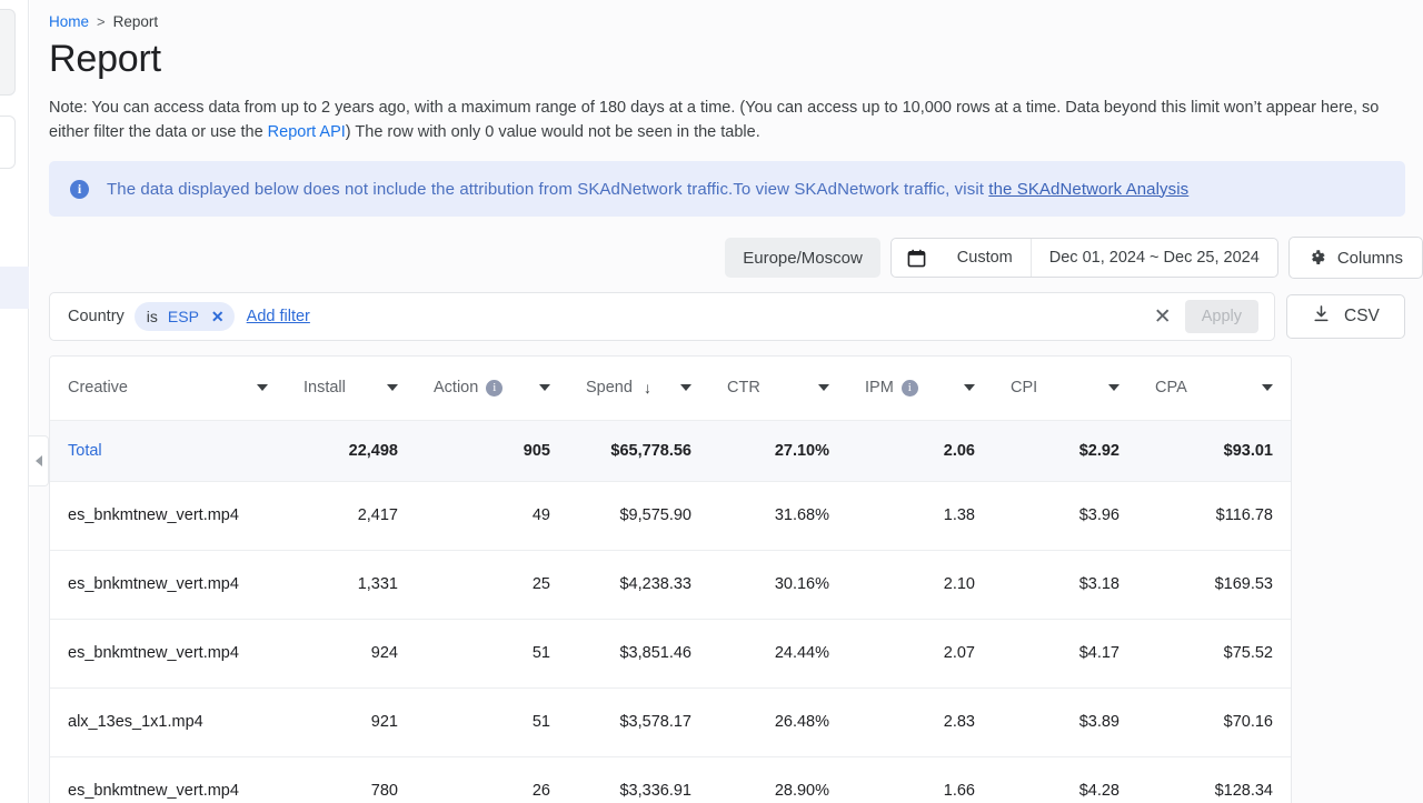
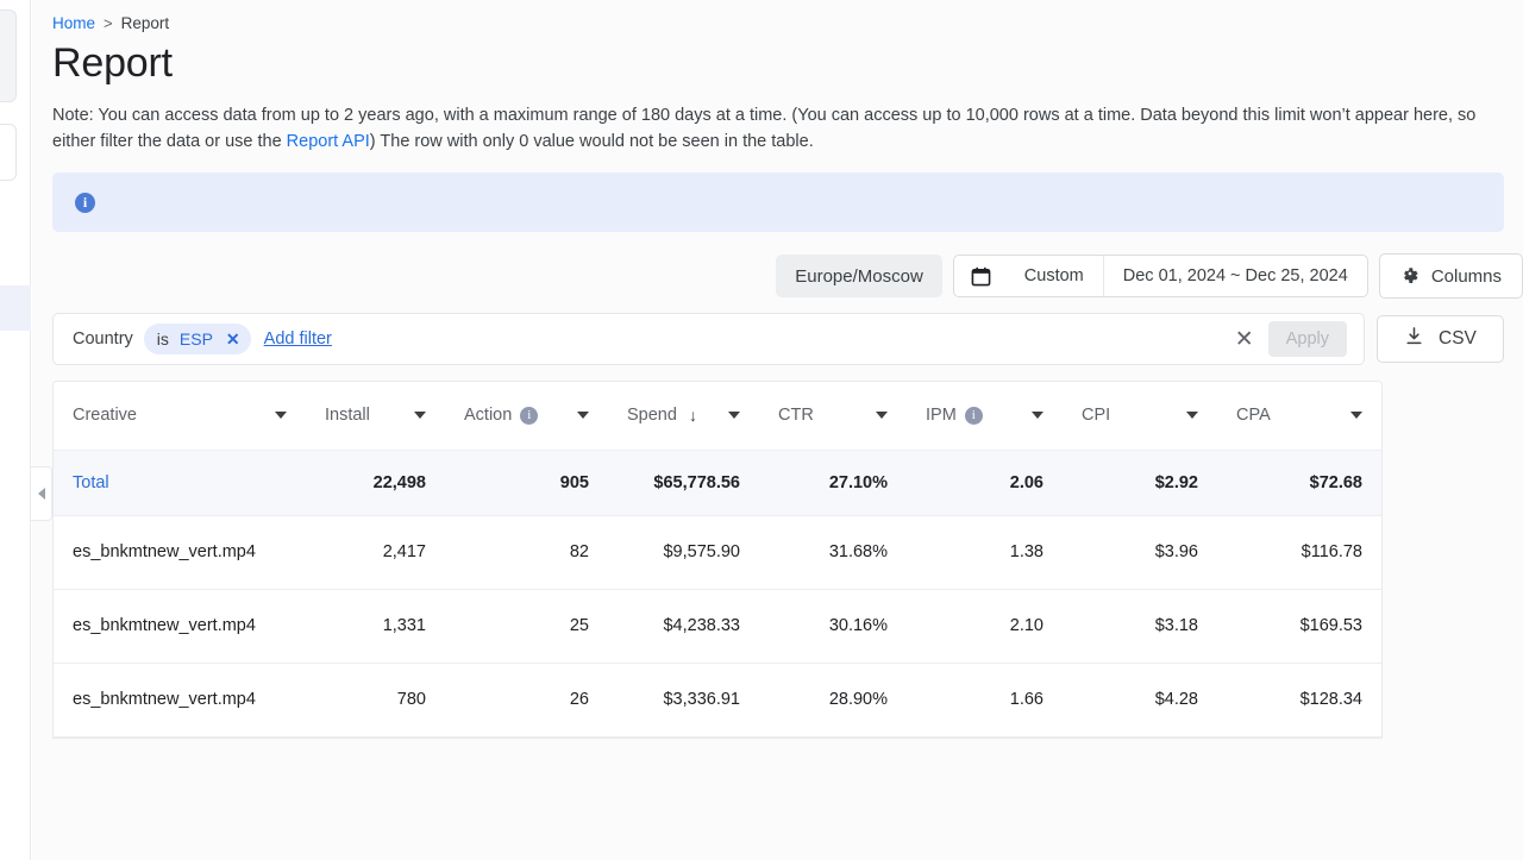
  Home
  >
  Report
  Report
  Note: You can access data from up to 2 years ago, with a maximum range of 180 days at a time. (You can access up to 10,000 rows at a time. Data beyond this limit won’t appear here, so either filter the data or use the Report API) The row with only 0 value would not be seen in the table.
  i
- The data displayed below does not include the attribution from SKAdNetwork traffic.To view SKAdNetwork traffic, visit the SKAdNetwork Analysis
  Europe/Moscow
  Custom
  Dec 01, 2024 ~ Dec 25, 2024
  Columns
  Country
  is
  ESP
  ✕
  Add filter
  ✕
  Apply
  CSV
  Creative	Install	Action i	Spend ↓	CTR	IPM i	CPI	CPA
- Total	22,498	905	$65,778.56	27.10%	2.06	$2.92	$93.01
+ Total	22,498	905	$65,778.56	27.10%	2.06	$2.92	$72.68
- es_bnkmtnew_vert.mp4	2,417	49	$9,575.90	31.68%	1.38	$3.96	$116.78
+ es_bnkmtnew_vert.mp4	2,417	82	$9,575.90	31.68%	1.38	$3.96	$116.78
  es_bnkmtnew_vert.mp4	1,331	25	$4,238.33	30.16%	2.10	$3.18	$169.53
- es_bnkmtnew_vert.mp4	924	51	$3,851.46	24.44%	2.07	$4.17	$75.52
- alx_13es_1x1.mp4	921	51	$3,578.17	26.48%	2.83	$3.89	$70.16
  es_bnkmtnew_vert.mp4	780	26	$3,336.91	28.90%	1.66	$4.28	$128.34
